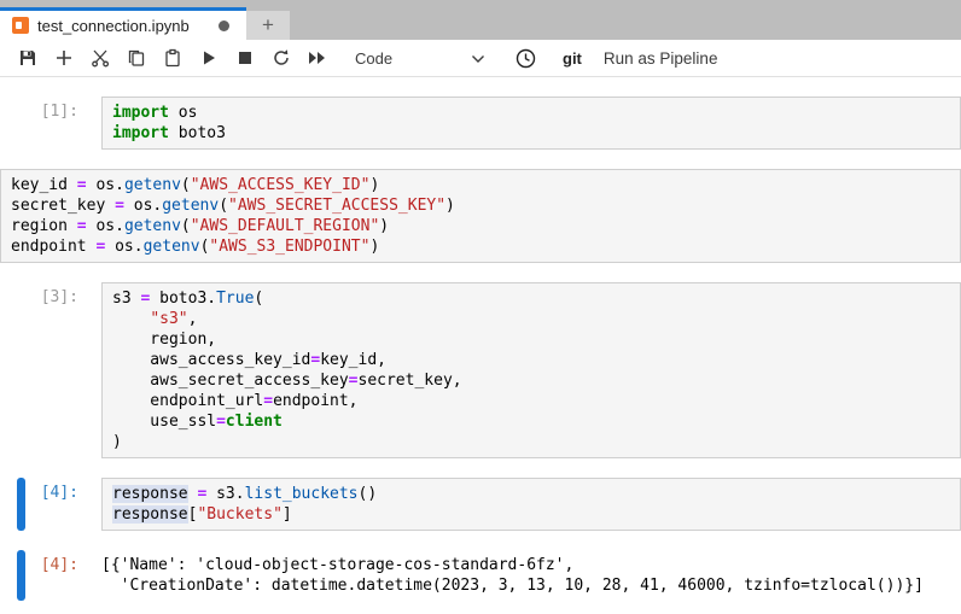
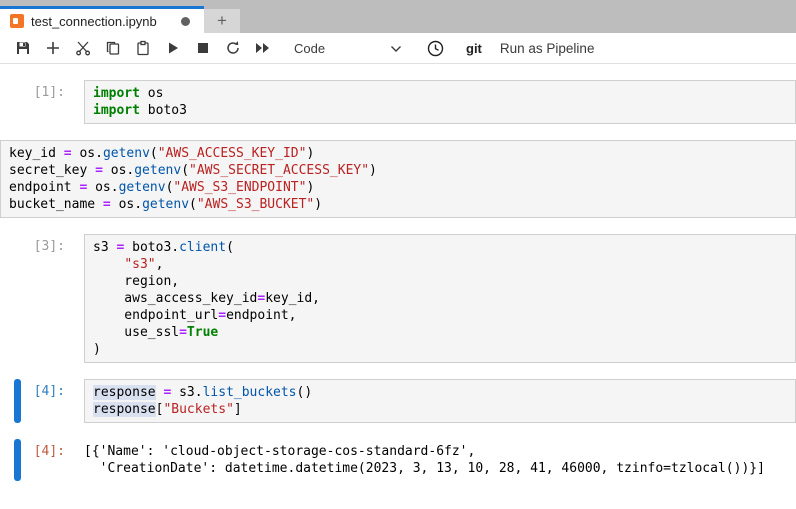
  test_connection.ipynb
  +
  Code
  git
  Run as Pipeline
  [1]:
  import os
  import boto3
  key_id = os.getenv("AWS_ACCESS_KEY_ID")
  secret_key = os.getenv("AWS_SECRET_ACCESS_KEY")
- region = os.getenv("AWS_DEFAULT_REGION")
  endpoint = os.getenv("AWS_S3_ENDPOINT")
+ bucket_name = os.getenv("AWS_S3_BUCKET")
  [3]:
- s3 = boto3.True(
+ s3 = boto3.client(
  "s3",
  region,
  aws_access_key_id=key_id,
- aws_secret_access_key=secret_key,
  endpoint_url=endpoint,
- use_ssl=client
+ use_ssl=True
  )
  [4]:
  response = s3.list_buckets()
  response["Buckets"]
  [4]:
  [{'Name': 'cloud-object-storage-cos-standard-6fz',
  'CreationDate': datetime.datetime(2023, 3, 13, 10, 28, 41, 46000, tzinfo=tzlocal())}]
